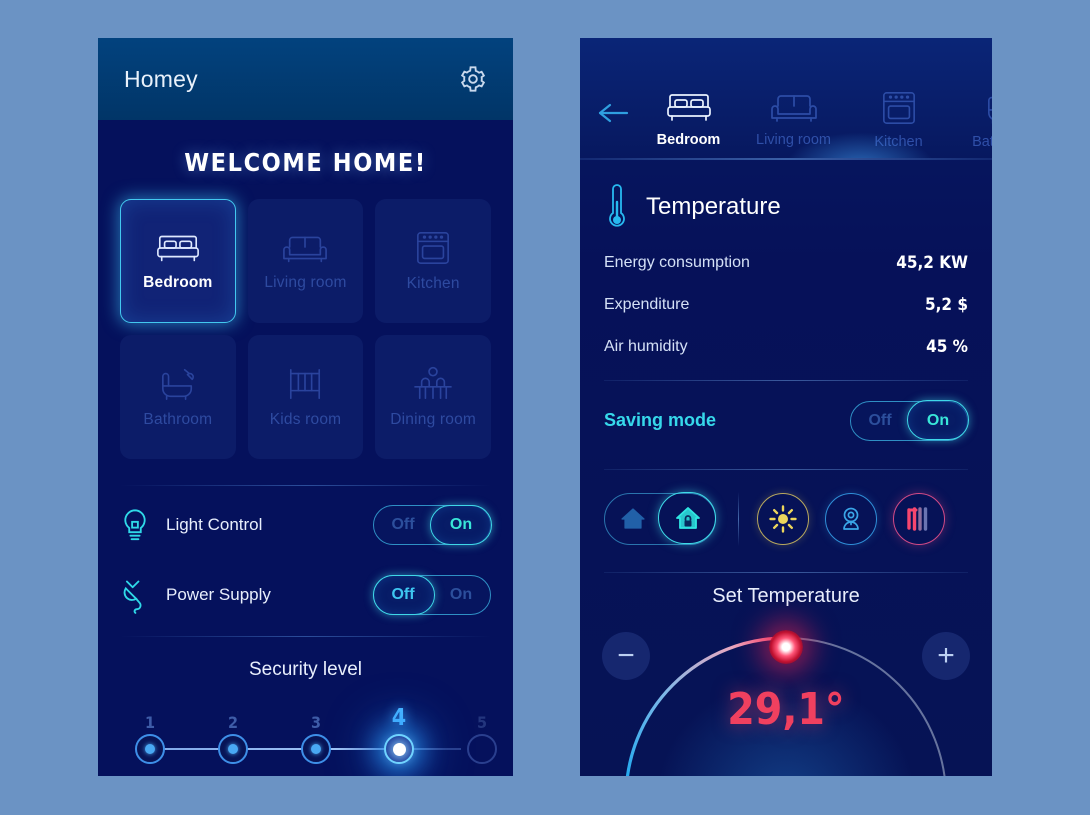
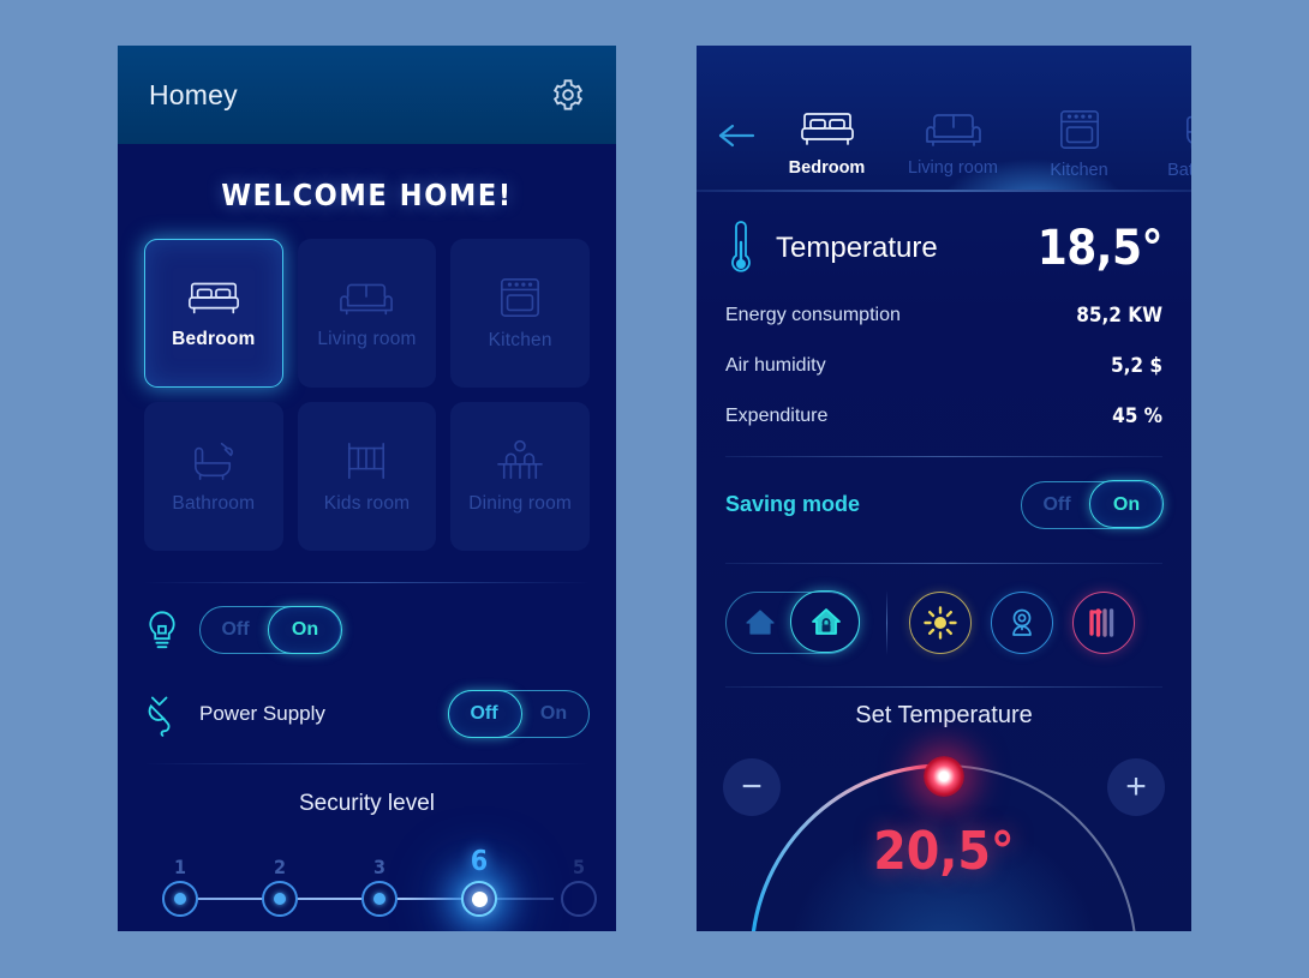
  Homey
  WELCOME HOME!
  Bedroom
  Living room
  Kitchen
  Bathroom
  Kids room
  Dining room
- Light Control
  Off
  On
  Power Supply
  Off
  On
  Security level
  1
  2
  3
- 4
+ 6
  5
  Bedroom
  Living ro
  Temperature
+ 18,5°
  Energy consumption
- 45,2 KW
+ 85,2 KW
- Expenditure
+ Air humidity
  5,2 $
- Air humidity
+ Expenditure
  45 %
  Saving mode
  Off
  On
  Set Temperature
  −
  +
- 29,1°
+ 20,5°
